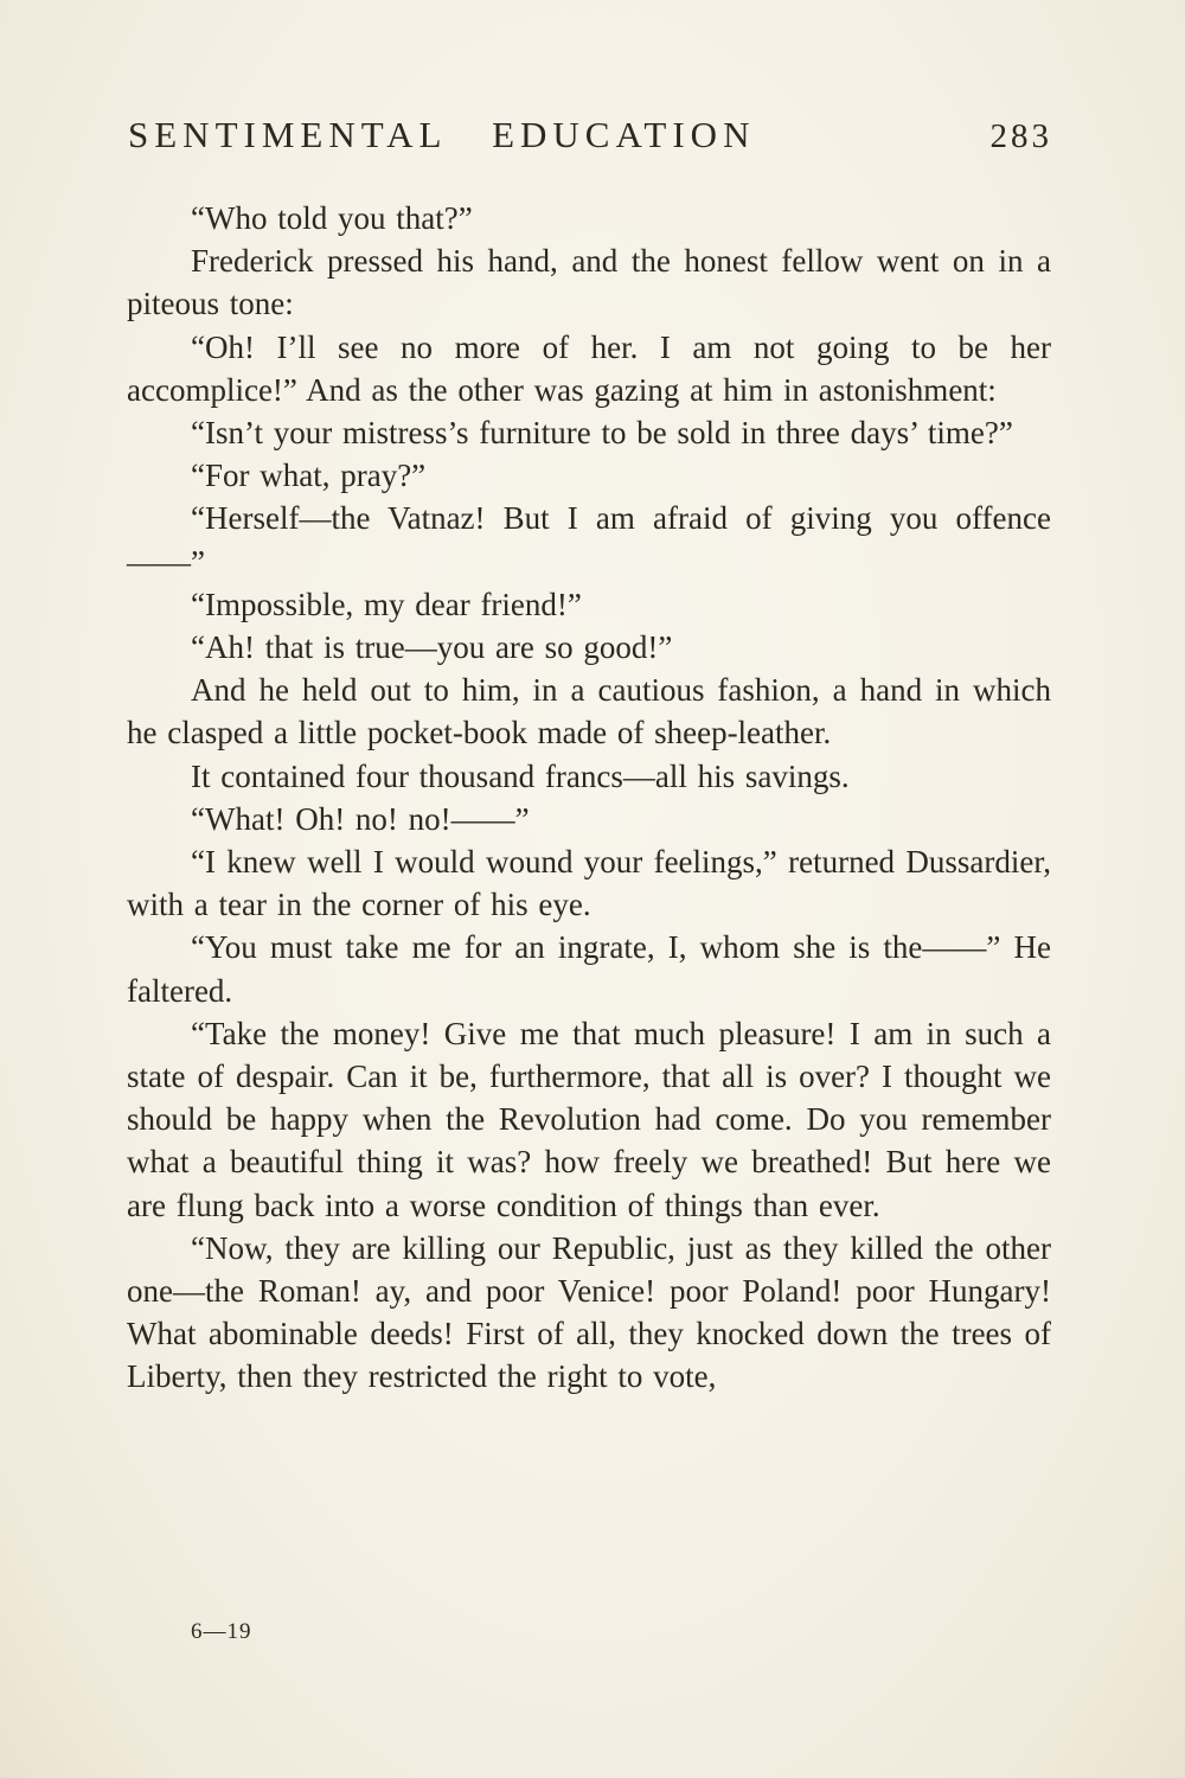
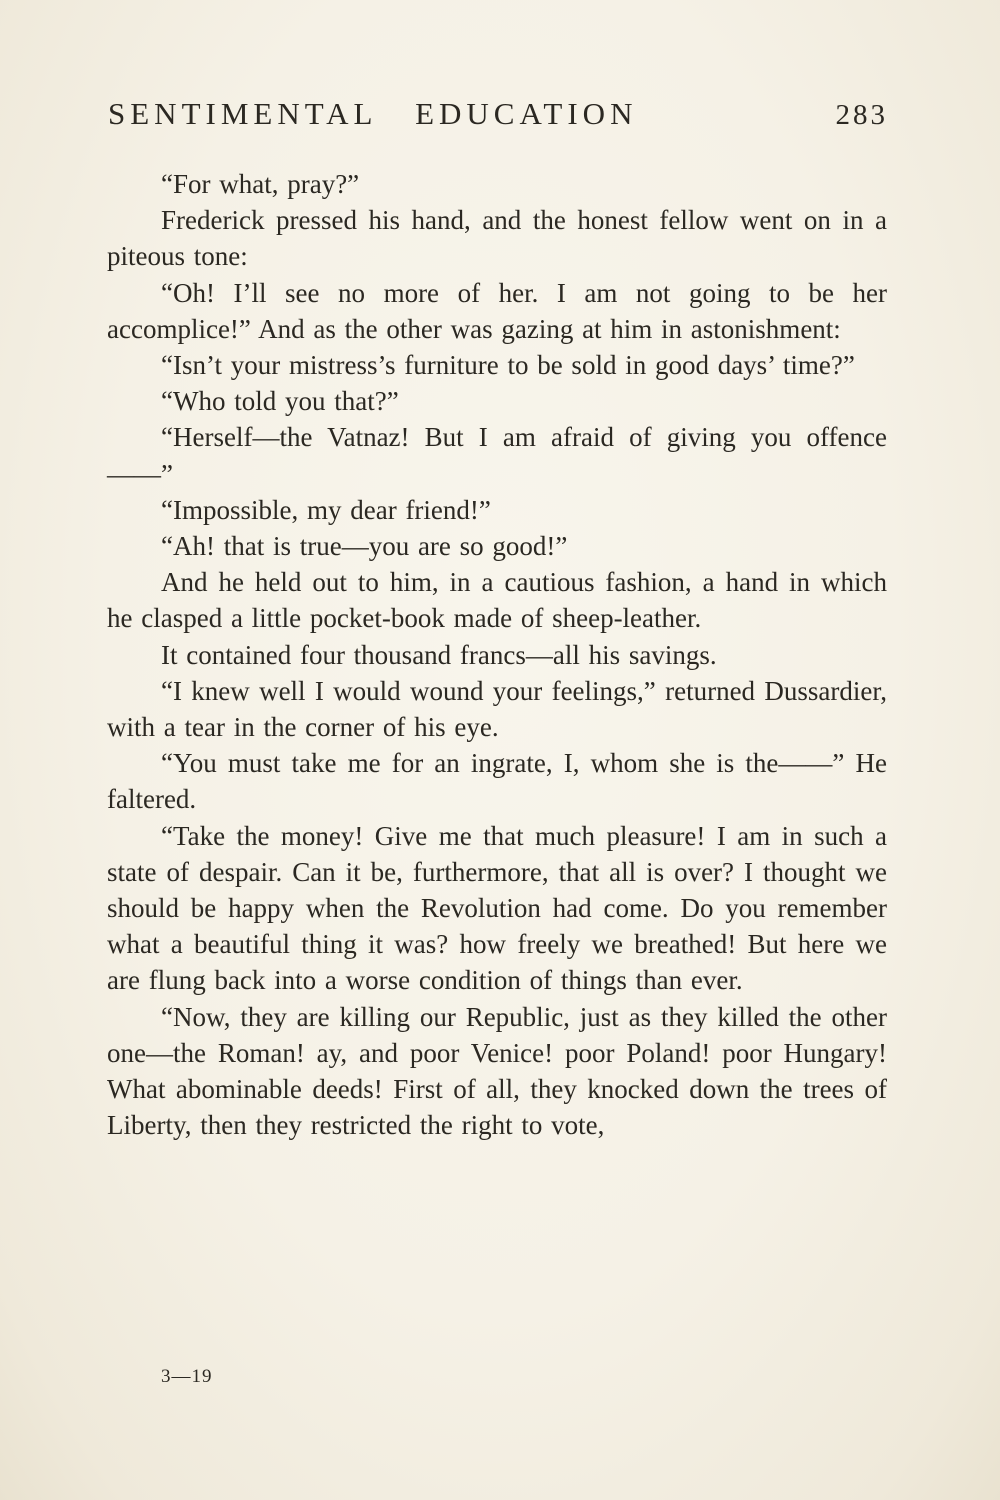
  SENTIMENTAL EDUCATION
  283
- “Who told you that?”
+ “For what, pray?”
  Frederick pressed his hand, and the honest fellow went on in a piteous tone:
  “Oh! I’ll see no more of her. I am not going to be her accomplice!” And as the other was gazing at him in astonishment:
- “Isn’t your mistress’s furniture to be sold in three days’ time?”
+ “Isn’t your mistress’s furniture to be sold in good days’ time?”
- “For what, pray?”
+ “Who told you that?”
  “Herself—the Vatnaz! But I am afraid of giving you offence——”
  “Impossible, my dear friend!”
  “Ah! that is true—you are so good!”
  And he held out to him, in a cautious fashion, a hand in which he clasped a little pocket-book made of sheep-leather.
  It contained four thousand francs—all his savings.
- “What! Oh! no! no!——”
  “I knew well I would wound your feelings,” returned Dussardier, with a tear in the corner of his eye.
  “You must take me for an ingrate, I, whom she is the——” He faltered.
  “Take the money! Give me that much pleasure! I am in such a state of despair. Can it be, furthermore, that all is over? I thought we should be happy when the Revolution had come. Do you remember what a beautiful thing it was? how freely we breathed! But here we are flung back into a worse condition of things than ever.
  “Now, they are killing our Republic, just as they killed the other one—the Roman! ay, and poor Venice! poor Poland! poor Hungary! What abominable deeds! First of all, they knocked down the trees of Liberty, then they restricted the right to vote,
- 6—19
+ 3—19
